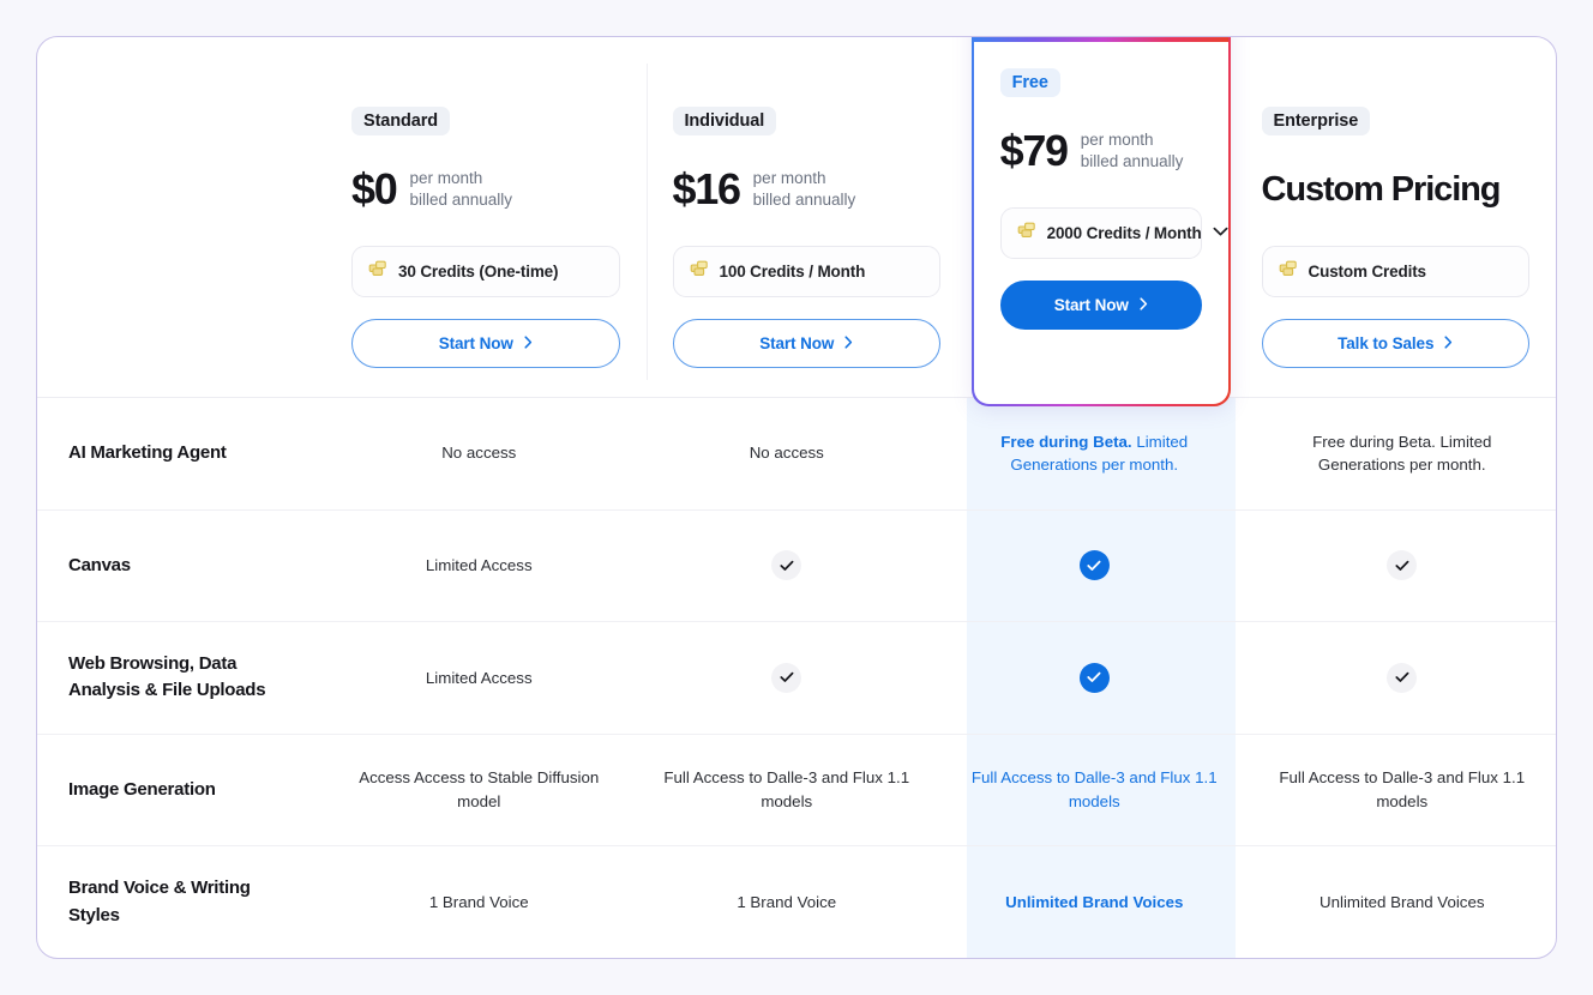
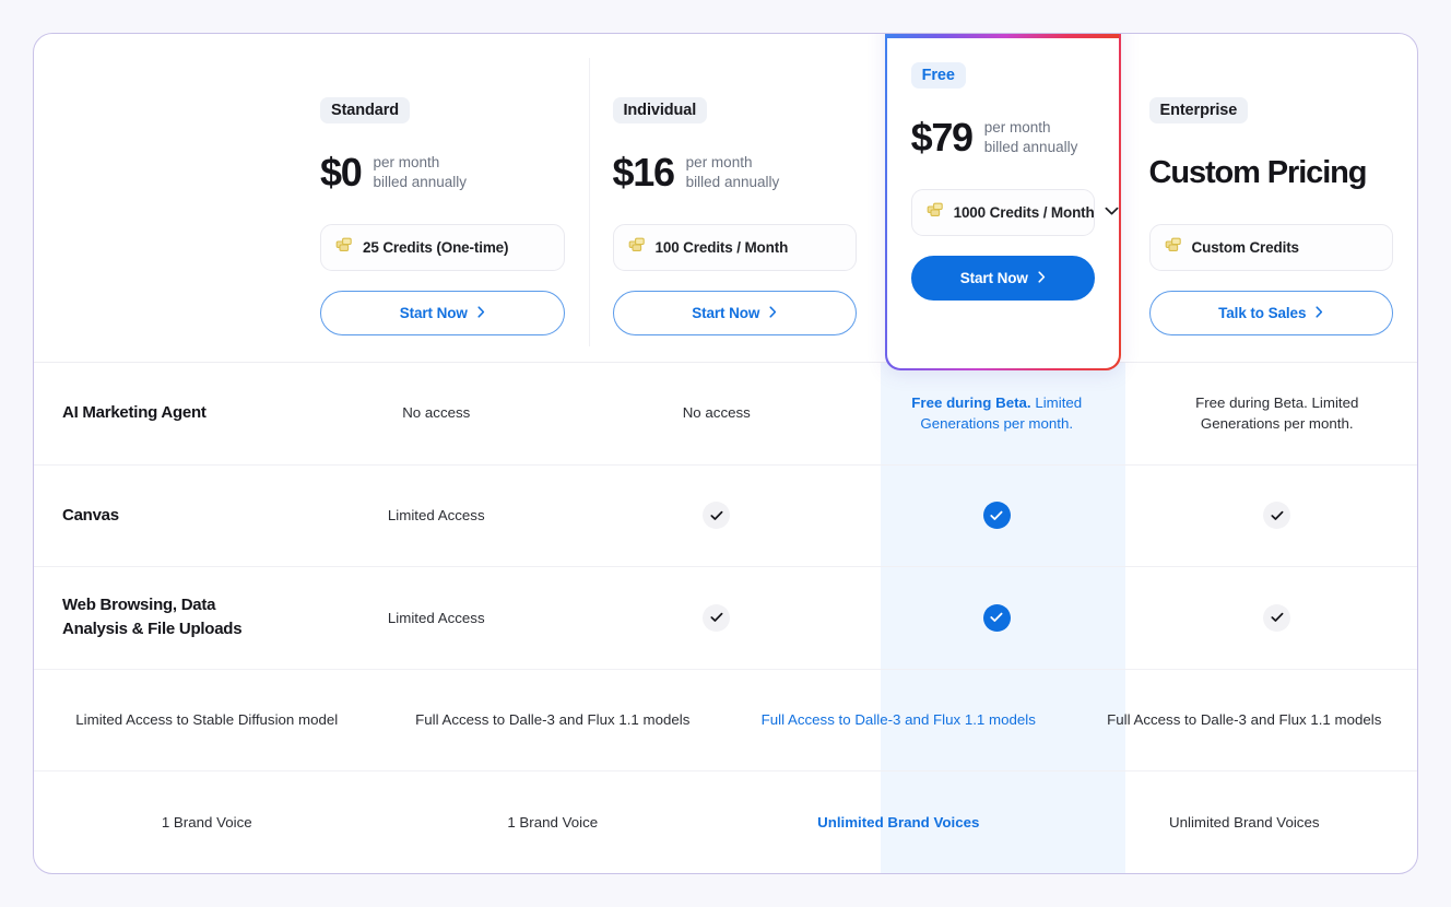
  Standard
  $0
  per month
  billed annually
- 30 Credits (One-time)
+ 25 Credits (One-time)
  Start Now
  Individual
  $16
  per month
  billed annually
  100 Credits / Month
  Start Now
  Free
  $79
  per month
  billed annually
- 2000 Credits / Month
+ 1000 Credits / Month
  Start Now
  Enterprise
  Custom Pricing
  Custom Credits
  Talk to Sales
  AI Marketing Agent
  No access
  No access
  Free during Beta. Limited Generations per month.
  Free during Beta. Limited Generations per month.
  Canvas
  Limited Access
  Web Browsing, Data Analysis & File Uploads
  Limited Access
- Image Generation
- Access Access to Stable Diffusion model
+ Limited Access to Stable Diffusion model
  Full Access to Dalle-3 and Flux 1.1 models
  Full Access to Dalle-3 and Flux 1.1 models
  Full Access to Dalle-3 and Flux 1.1 models
- Brand Voice & Writing Styles
  1 Brand Voice
  1 Brand Voice
  Unlimited Brand Voices
  Unlimited Brand Voices
